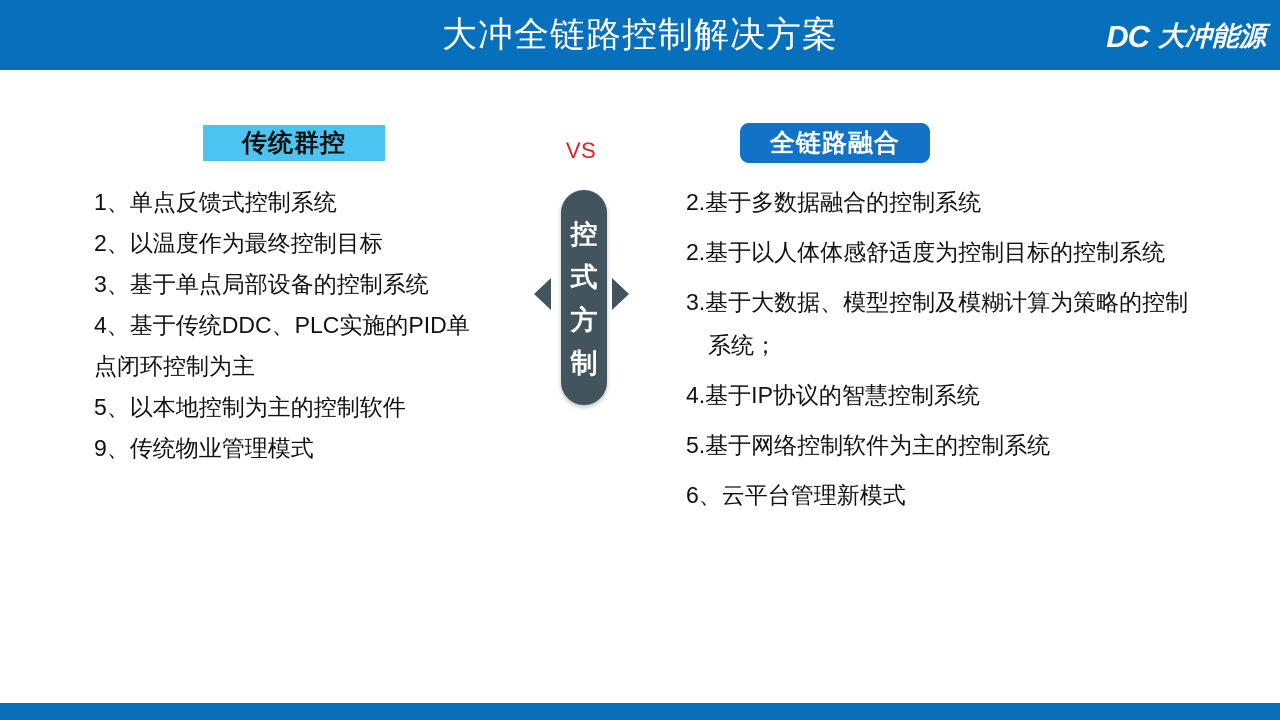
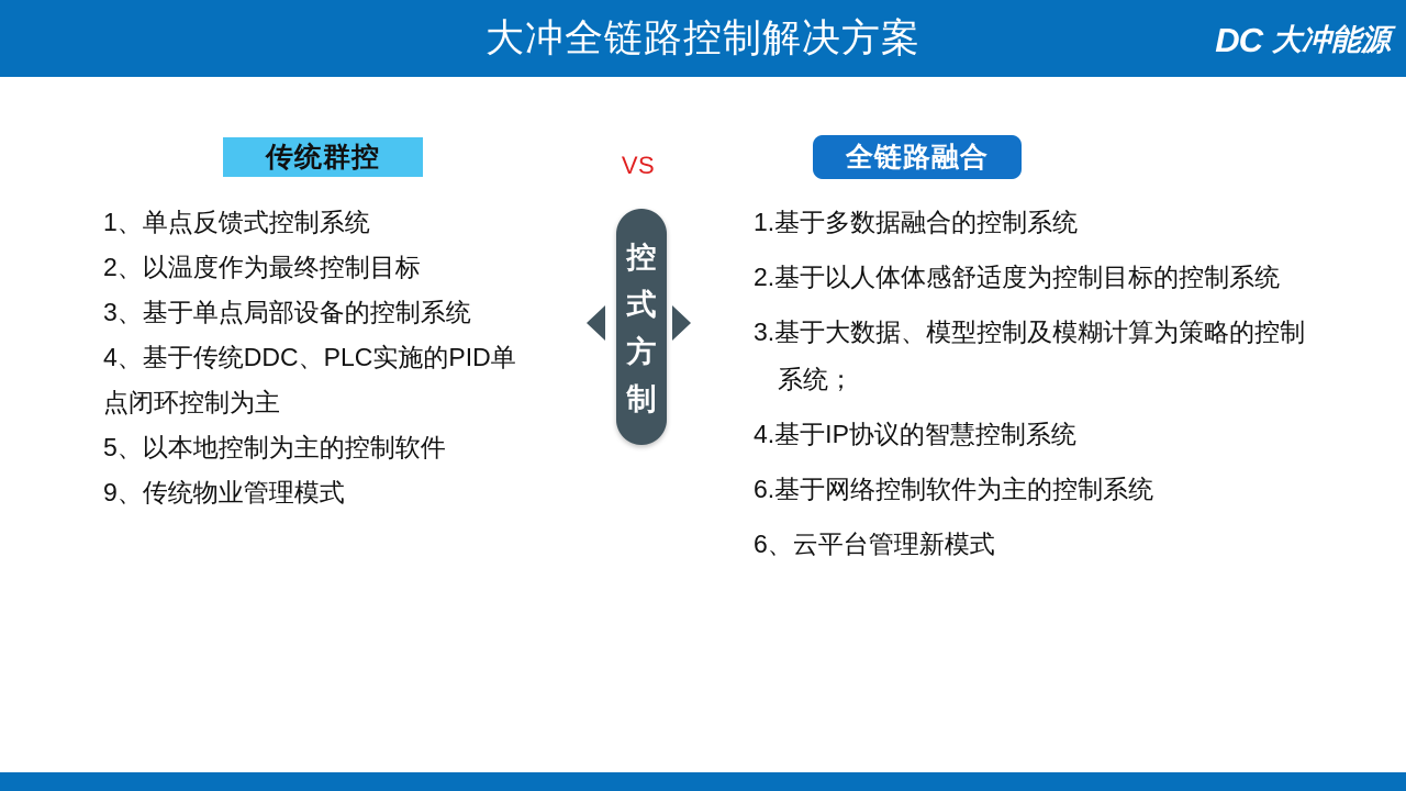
  大冲全链路控制解决方案
  DC
  大冲能源
  传统群控
  VS
  全链路融合
  1、单点反馈式控制系统
  2、以温度作为最终控制目标
  3、基于单点局部设备的控制系统
  4、基于传统DDC、PLC实施的PID单
  点闭环控制为主
  5、以本地控制为主的控制软件
  9、传统物业管理模式
  控
  式
  方
  制
- 2.基于多数据融合的控制系统
+ 1.基于多数据融合的控制系统
  2.基于以人体体感舒适度为控制目标的控制系统
  3.基于大数据、模型控制及模糊计算为策略的控制
  系统；
  4.基于IP协议的智慧控制系统
- 5.基于网络控制软件为主的控制系统
+ 6.基于网络控制软件为主的控制系统
  6、云平台管理新模式
